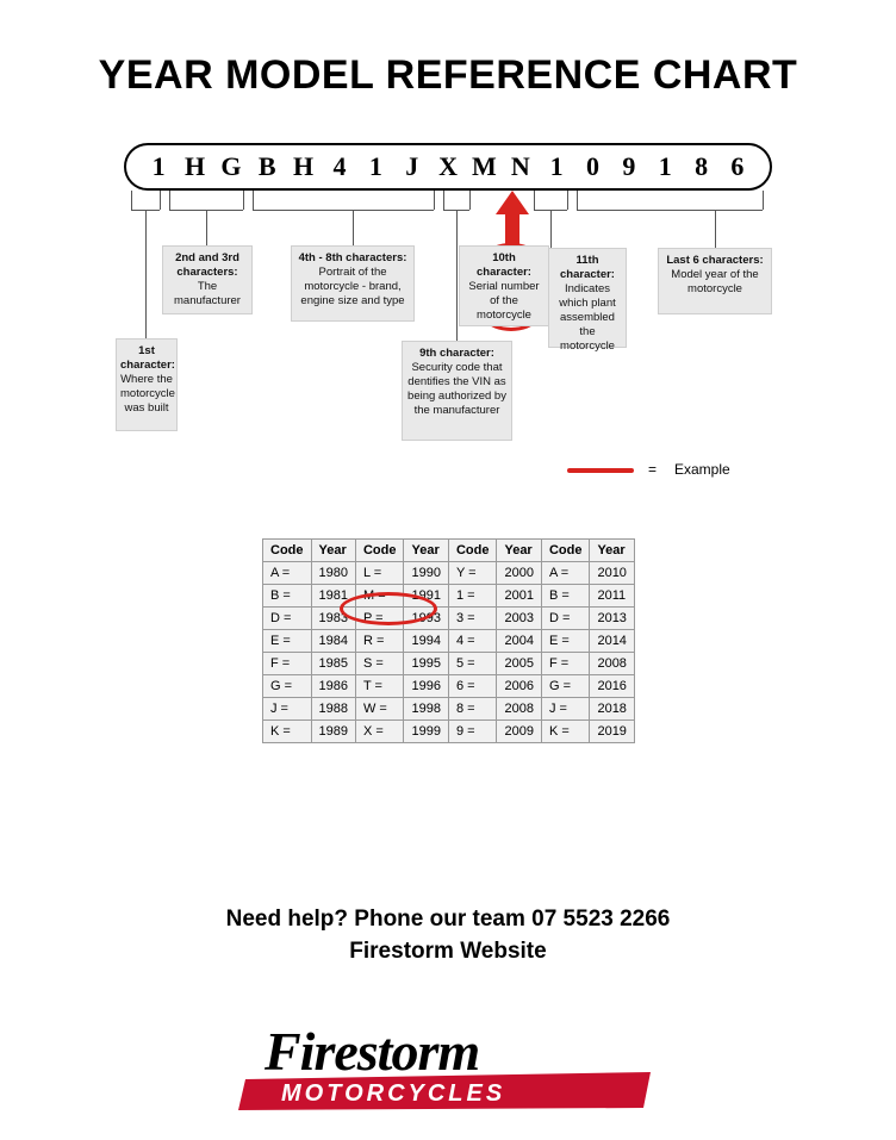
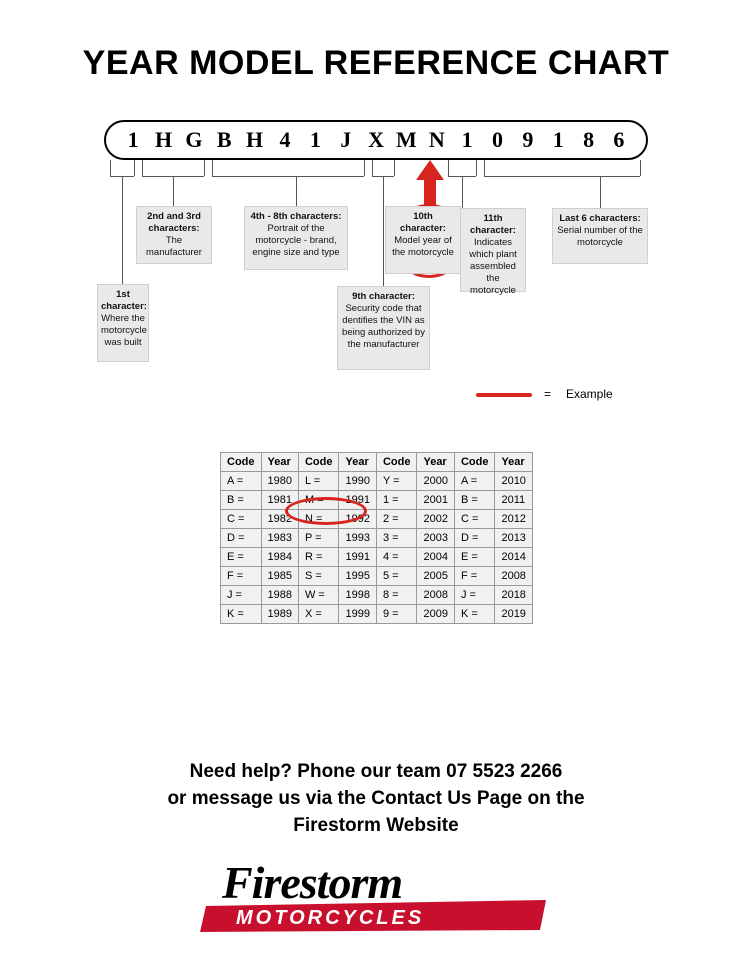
  YEAR MODEL REFERENCE CHART
  1
  H
  G
  B
  H
  4
  1
  J
  X
  M
  N
  1
  0
  9
  1
  8
  6
  1st character:
  Where the motorcycle was built
  2nd and 3rd characters:
  The manufacturer
  4th - 8th characters:
  Portrait of the motorcycle - brand, engine size and type
  9th character:
  Security code that dentifies the VIN as being authorized by the manufacturer
  10th character:
- Serial number of the motorcycle
+ Model year of the motorcycle
  11th character:
  Indicates which plant assembled the motorcycle
  Last 6 characters:
- Model year of the motorcycle
+ Serial number of the motorcycle
  =
  Example
  Code	Year	Code	Year	Code	Year	Code	Year
  A =	1980	L =	1990	Y =	2000	A =	2010
  B =	1981	M =	1991	1 =	2001	B =	2011
+ C =	1982	N =	1992	2 =	2002	C =	2012
  D =	1983	P =	1993	3 =	2003	D =	2013
- E =	1984	R =	1994	4 =	2004	E =	2014
+ E =	1984	R =	1991	4 =	2004	E =	2014
  F =	1985	S =	1995	5 =	2005	F =	2008
- G =	1986	T =	1996	6 =	2006	G =	2016
  J =	1988	W =	1998	8 =	2008	J =	2018
  K =	1989	X =	1999	9 =	2009	K =	2019
  Need help? Phone our team 07 5523 2266
+ or message us via the Contact Us Page on the
  Firestorm Website
  Firestorm
  MOTORCYCLES
